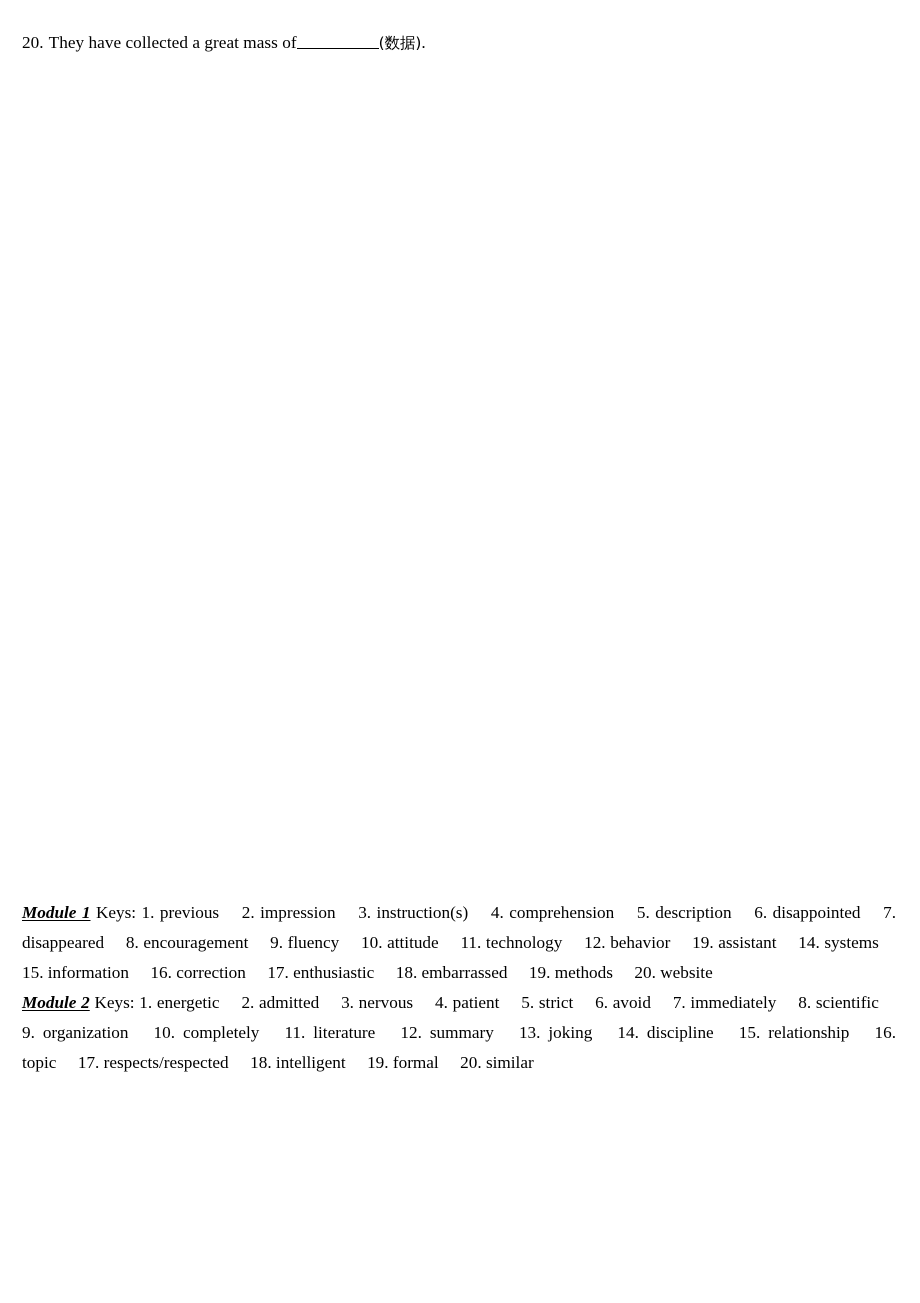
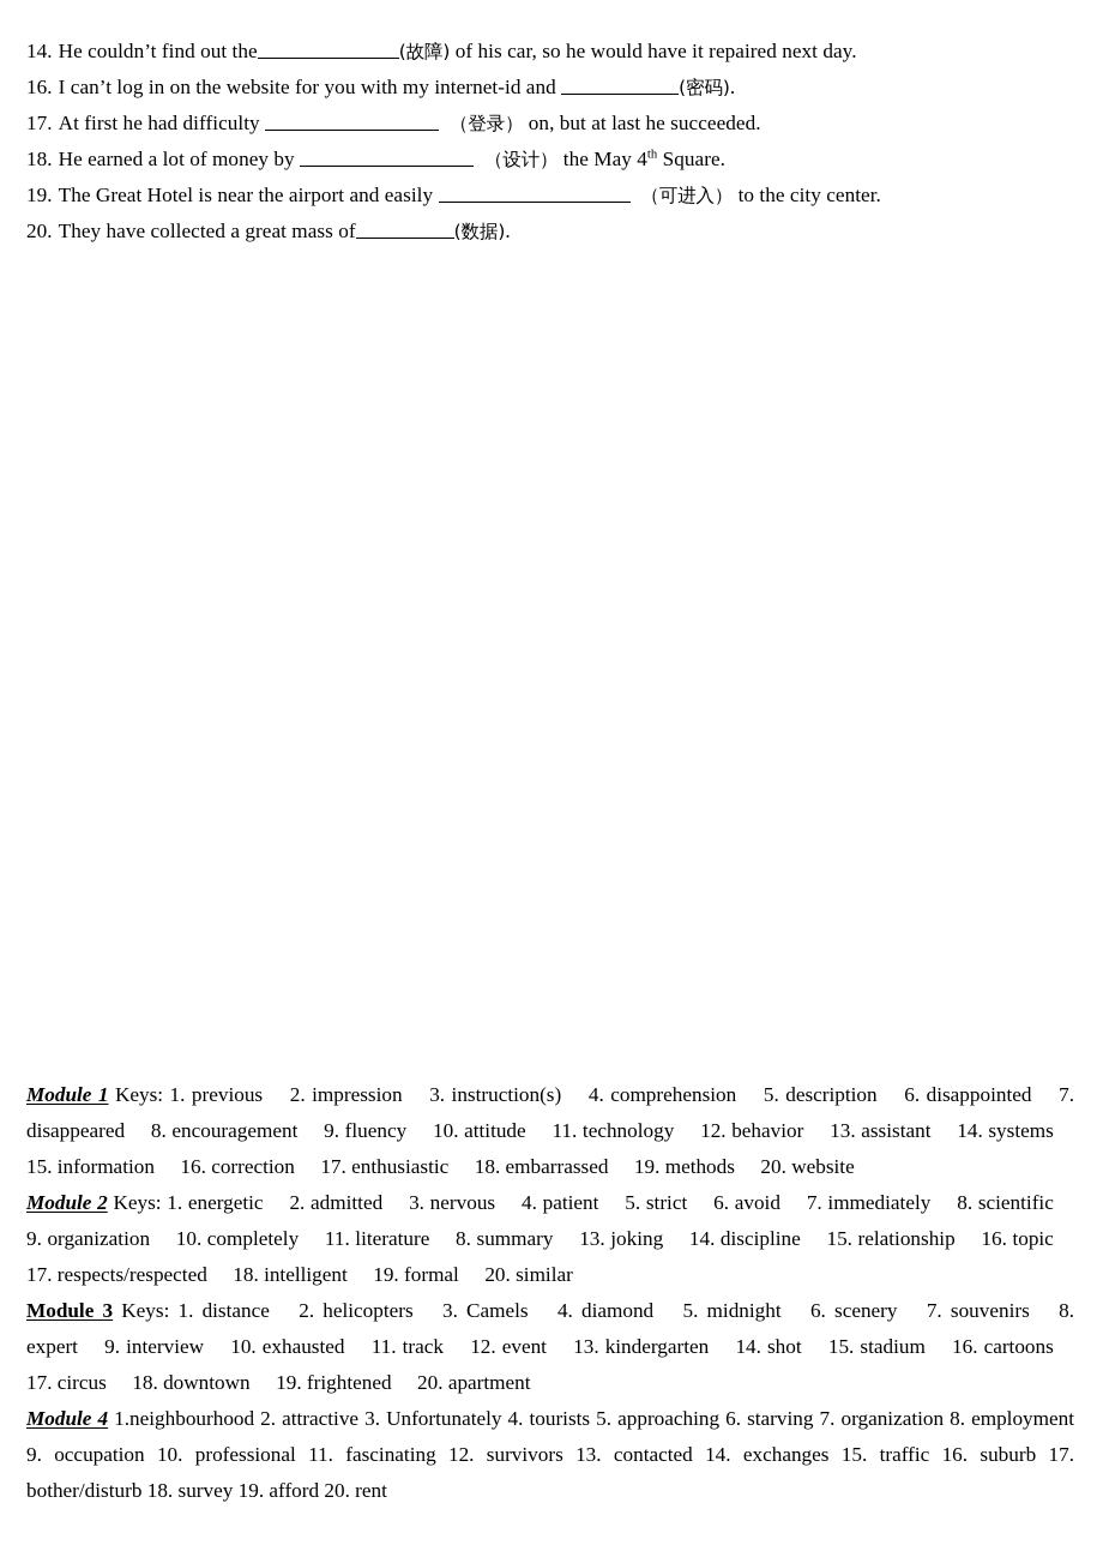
+ 14. He couldn’t find out the (故障) of his car, so he would have it repaired next day.
+ 16. I can’t log in on the website for you with my internet-id and (密码).
+ 17. At first he had difficulty （登录） on, but at last he succeeded.
+ 18. He earned a lot of money by （设计） the May 4th Square.
+ 19. The Great Hotel is near the airport and easily （可进入） to the city center.
  20. They have collected a great mass of (数据).
- Module 1 Keys: 1. previous 2. impression 3. instruction(s) 4. comprehension 5. description 6. disappointed 7. disappeared 8. encouragement 9. fluency 10. attitude 11. technology 12. behavior 19. assistant 14. systems 15. information 16. correction 17. enthusiastic 18. embarrassed 19. methods 20. website
+ Module 1 Keys: 1. previous 2. impression 3. instruction(s) 4. comprehension 5. description 6. disappointed 7. disappeared 8. encouragement 9. fluency 10. attitude 11. technology 12. behavior 13. assistant 14. systems 15. information 16. correction 17. enthusiastic 18. embarrassed 19. methods 20. website
- Module 2 Keys: 1. energetic 2. admitted 3. nervous 4. patient 5. strict 6. avoid 7. immediately 8. scientific 9. organization 10. completely 11. literature 12. summary 13. joking 14. discipline 15. relationship 16. topic 17. respects/respected 18. intelligent 19. formal 20. similar
+ Module 2 Keys: 1. energetic 2. admitted 3. nervous 4. patient 5. strict 6. avoid 7. immediately 8. scientific 9. organization 10. completely 11. literature 8. summary 13. joking 14. discipline 15. relationship 16. topic 17. respects/respected 18. intelligent 19. formal 20. similar
+ Module 3 Keys: 1. distance 2. helicopters 3. Camels 4. diamond 5. midnight 6. scenery 7. souvenirs 8. expert 9. interview 10. exhausted 11. track 12. event 13. kindergarten 14. shot 15. stadium 16. cartoons 17. circus 18. downtown 19. frightened 20. apartment
+ Module 4 1.neighbourhood 2. attractive 3. Unfortunately 4. tourists 5. approaching 6. starving 7. organization 8. employment 9. occupation 10. professional 11. fascinating 12. survivors 13. contacted 14. exchanges 15. traffic 16. suburb 17. bother/disturb 18. survey 19. afford 20. rent
